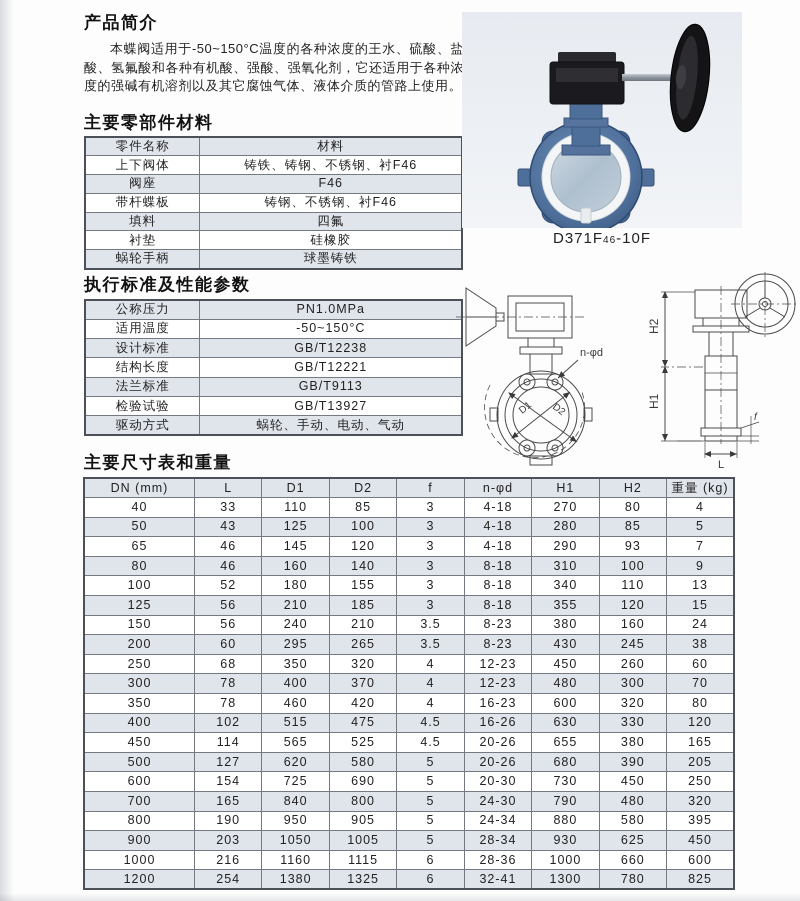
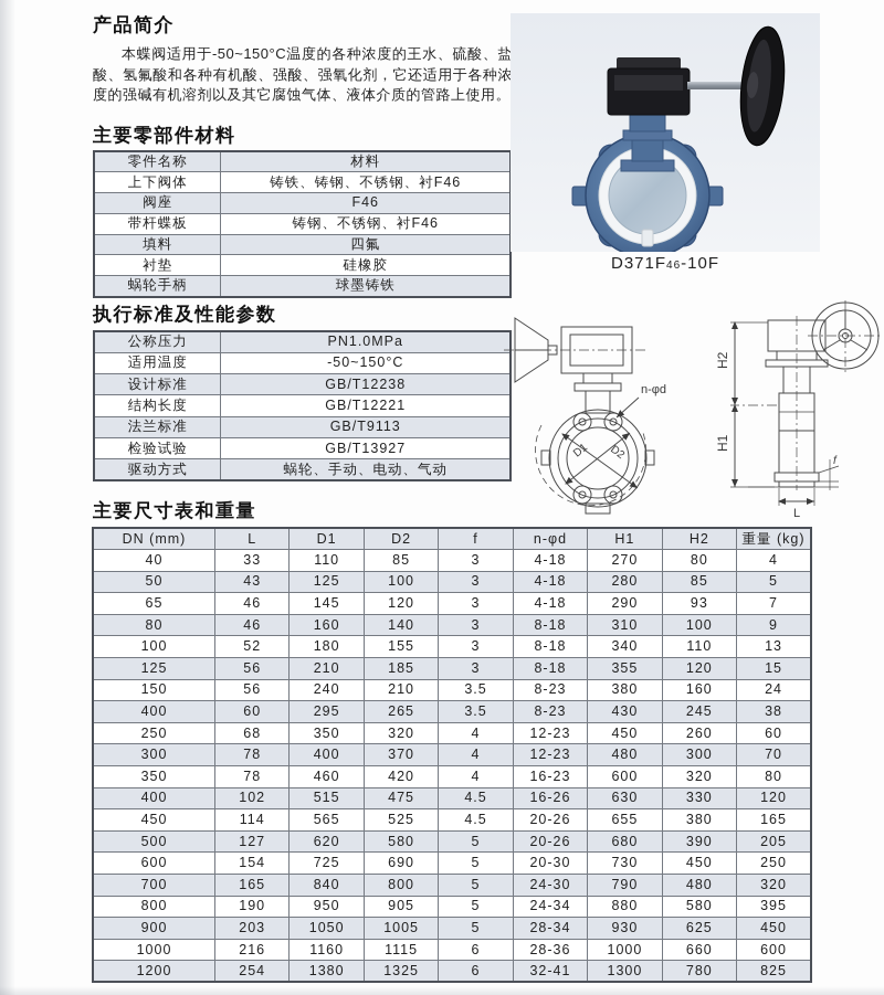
  产品简介
  本蝶阀适用于-50~150°C温度的各种浓度的王水、硫酸、盐酸、氢氟酸和各种有机酸、强酸、强氧化剂，它还适用于各种浓度的强碱有机溶剂以及其它腐蚀气体、液体介质的管路上使用。
  主要零部件材料
  零件名称	材料
  上下阀体	铸铁、铸钢、不锈钢、衬F46
  阀座	F46
  带杆蝶板	铸钢、不锈钢、衬F46
  填料	四氟
  衬垫	硅橡胶
  蜗轮手柄	球墨铸铁
  执行标准及性能参数
  公称压力	PN1.0MPa
  适用温度	-50~150°C
  设计标准	GB/T12238
  结构长度	GB/T12221
  法兰标准	GB/T9113
  检验试验	GB/T13927
  驱动方式	蜗轮、手动、电动、气动
  D371F46-10F
  n-φd
  L
  f
  主要尺寸表和重量
  DN (mm)	L	D1	D2	f	n-φd	H1	H2	重量 (kg)
  40	33	110	85	3	4-18	270	80	4
  50	43	125	100	3	4-18	280	85	5
  65	46	145	120	3	4-18	290	93	7
  80	46	160	140	3	8-18	310	100	9
  100	52	180	155	3	8-18	340	110	13
  125	56	210	185	3	8-18	355	120	15
  150	56	240	210	3.5	8-23	380	160	24
- 200	60	295	265	3.5	8-23	430	245	38
+ 400	60	295	265	3.5	8-23	430	245	38
  250	68	350	320	4	12-23	450	260	60
  300	78	400	370	4	12-23	480	300	70
  350	78	460	420	4	16-23	600	320	80
  400	102	515	475	4.5	16-26	630	330	120
  450	114	565	525	4.5	20-26	655	380	165
  500	127	620	580	5	20-26	680	390	205
  600	154	725	690	5	20-30	730	450	250
  700	165	840	800	5	24-30	790	480	320
  800	190	950	905	5	24-34	880	580	395
  900	203	1050	1005	5	28-34	930	625	450
  1000	216	1160	1115	6	28-36	1000	660	600
  1200	254	1380	1325	6	32-41	1300	780	825
